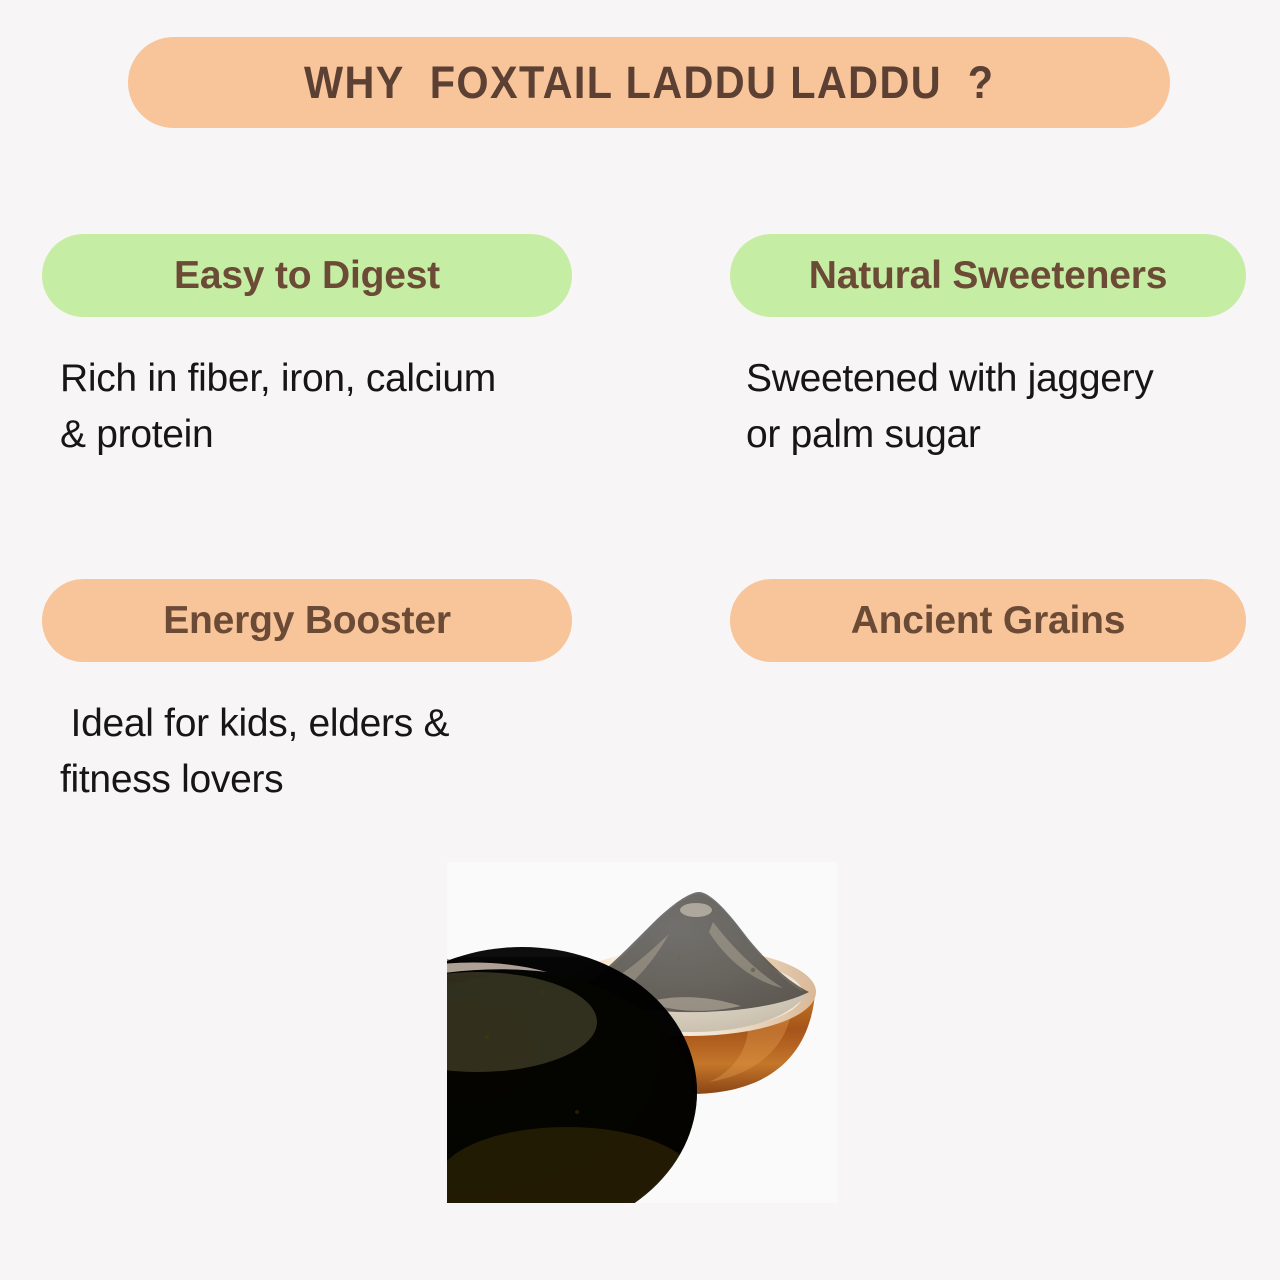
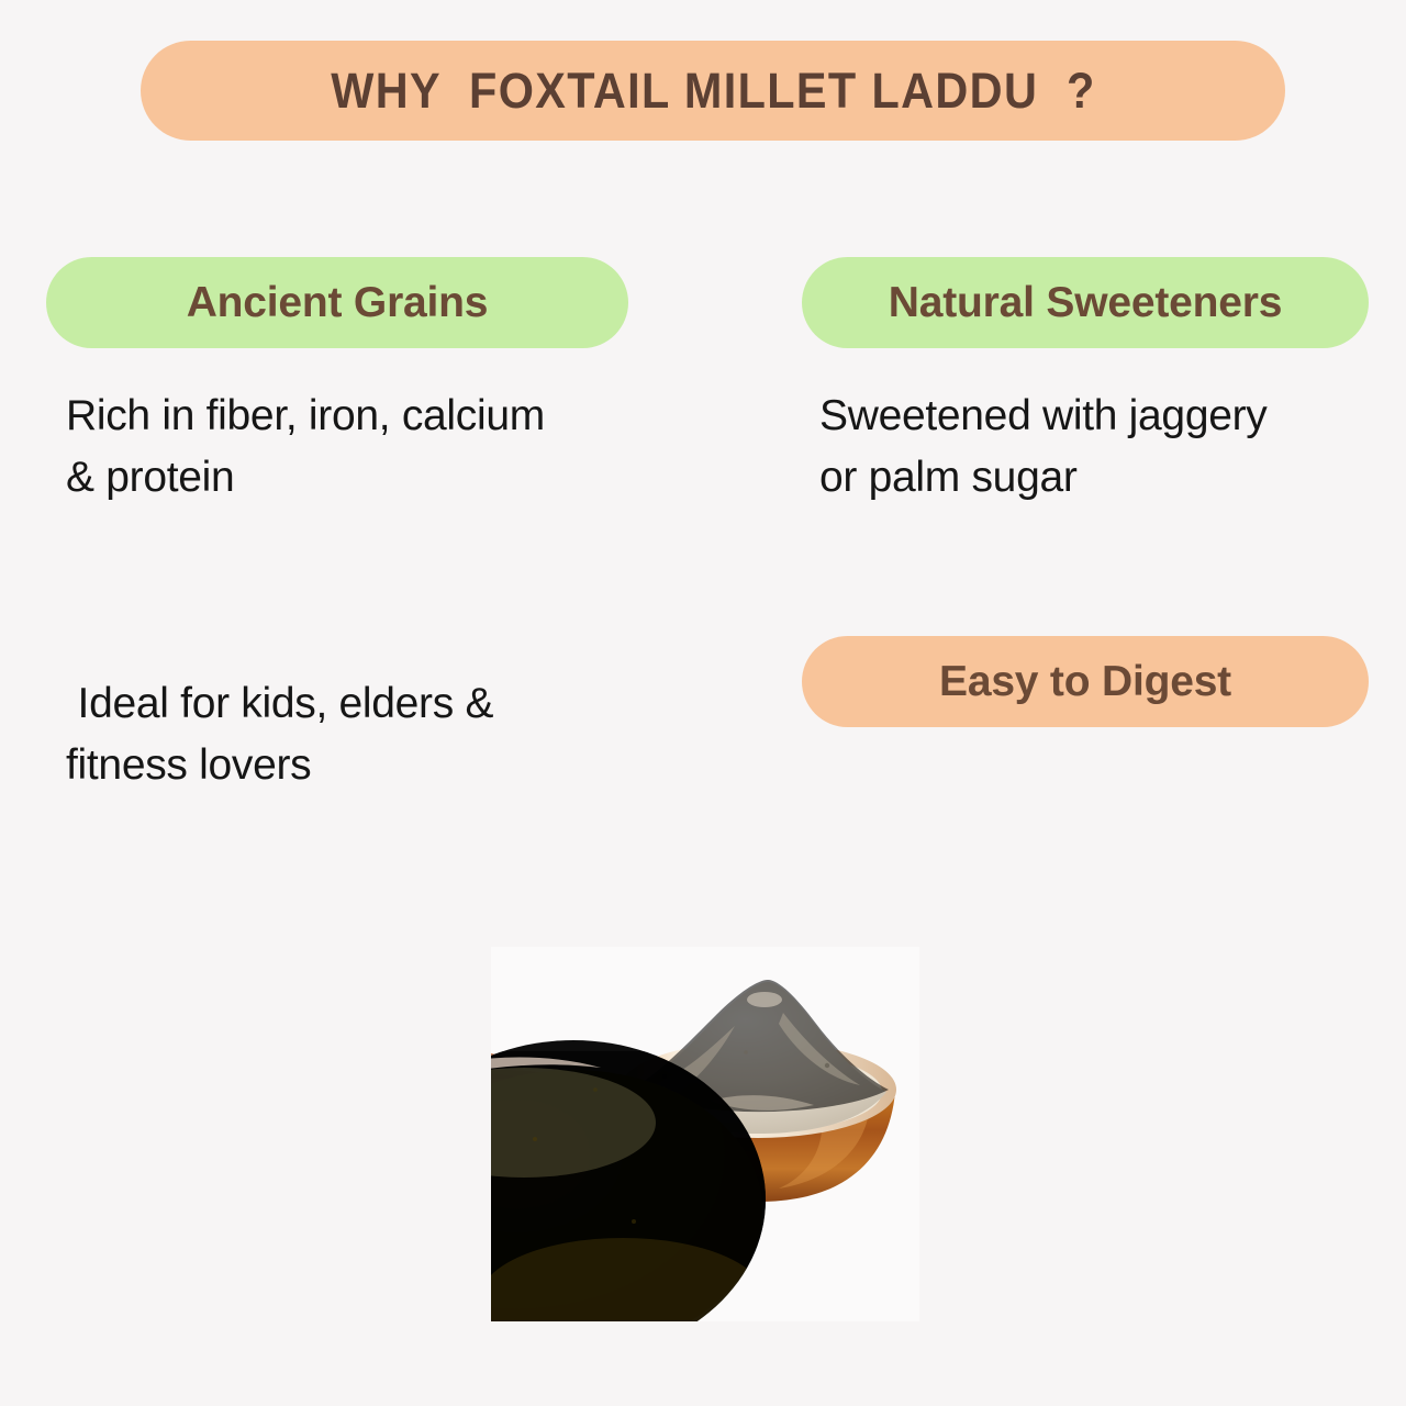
- WHY FOXTAIL LADDU LADDU ?
+ WHY FOXTAIL MILLET LADDU ?
- Easy to Digest
+ Ancient Grains
  Rich in fiber, iron, calcium
  & protein
  Natural Sweeteners
  Sweetened with jaggery
  or palm sugar
- Energy Booster
  Ideal for kids, elders &
  fitness lovers
- Ancient Grains
+ Easy to Digest
